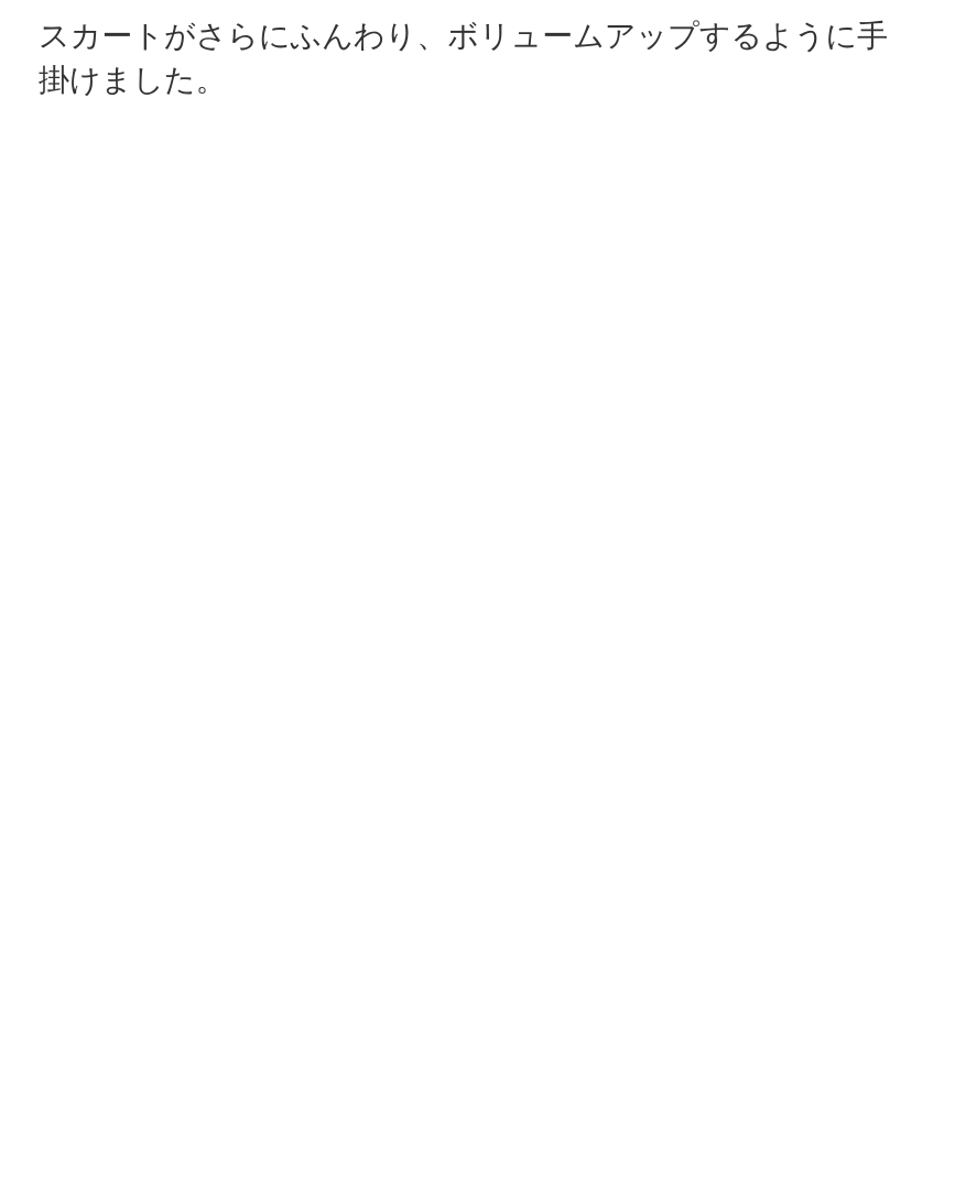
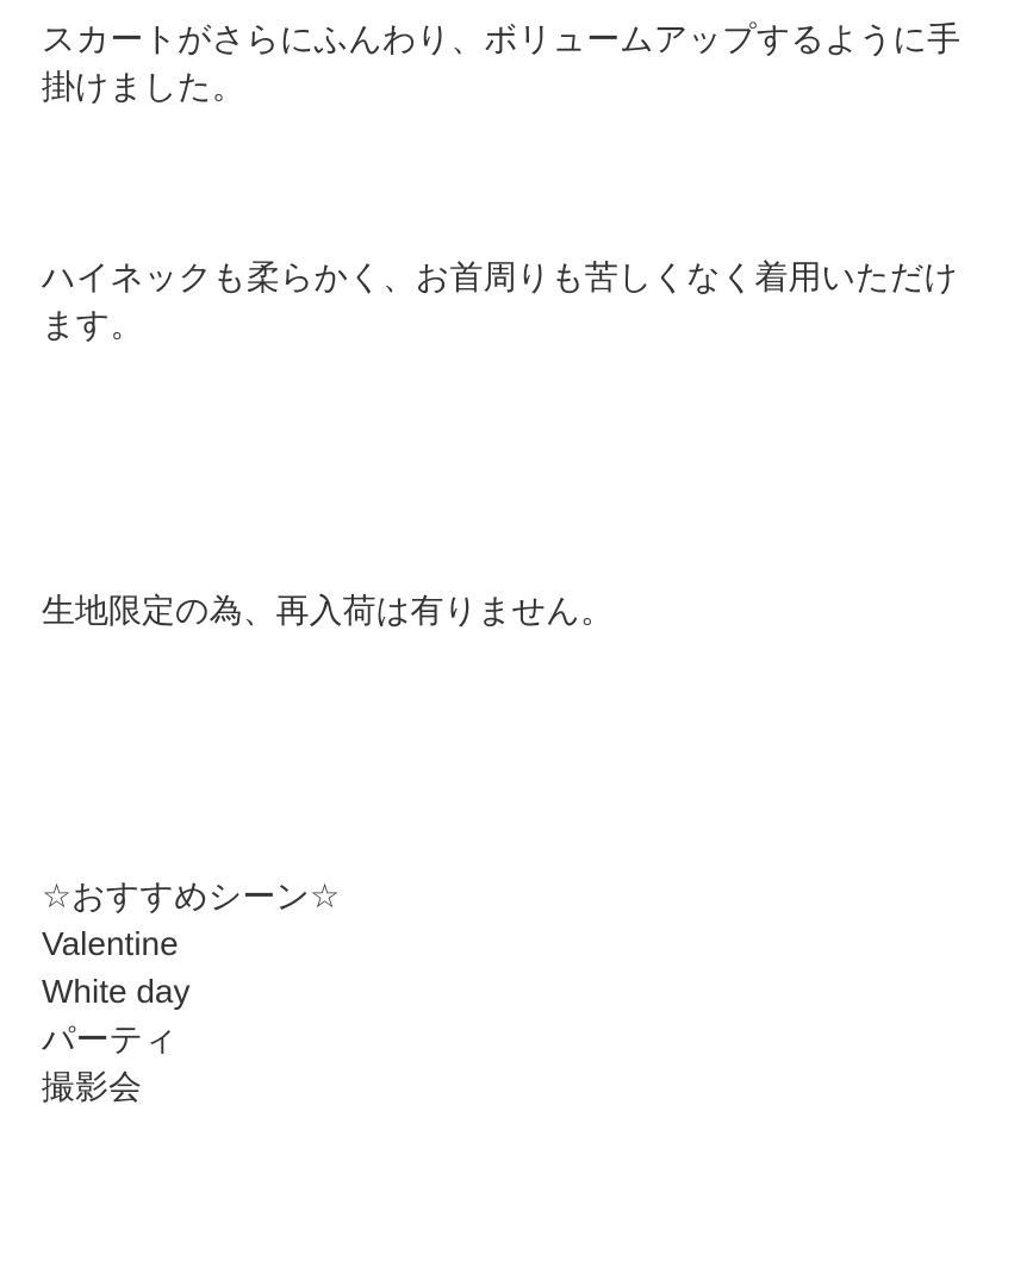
  スカートがさらにふんわり、ボリュームアップするように手掛けました。
+ ハイネックも柔らかく、お首周りも苦しくなく着用いただけます。
+ 生地限定の為、再入荷は有りません。
+ ☆おすすめシーン☆
+ Valentine
+ White day
+ パーティ
+ 撮影会
